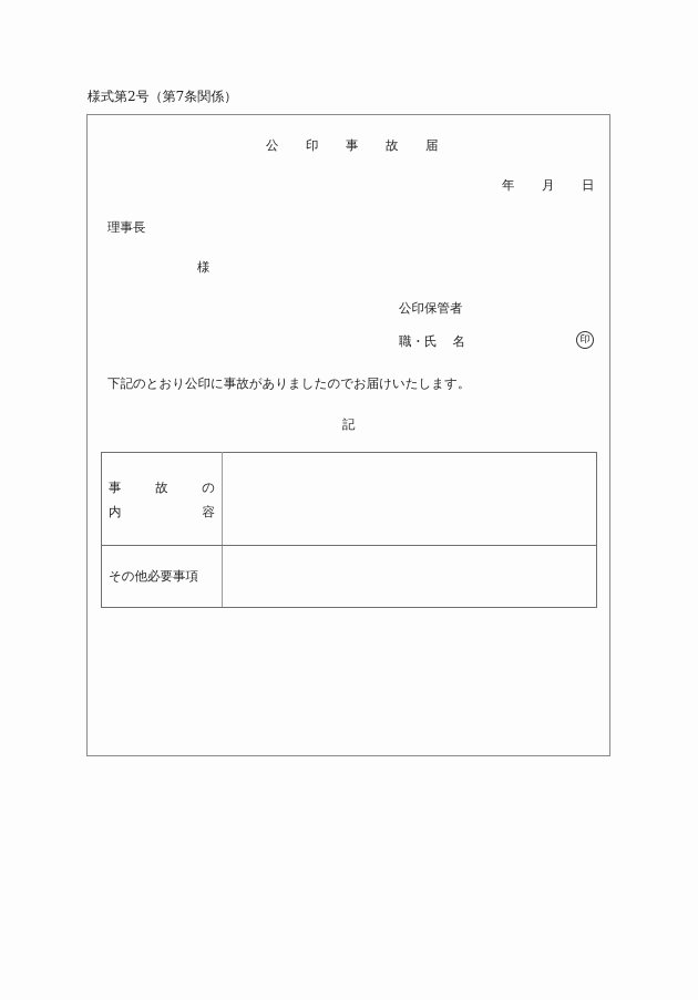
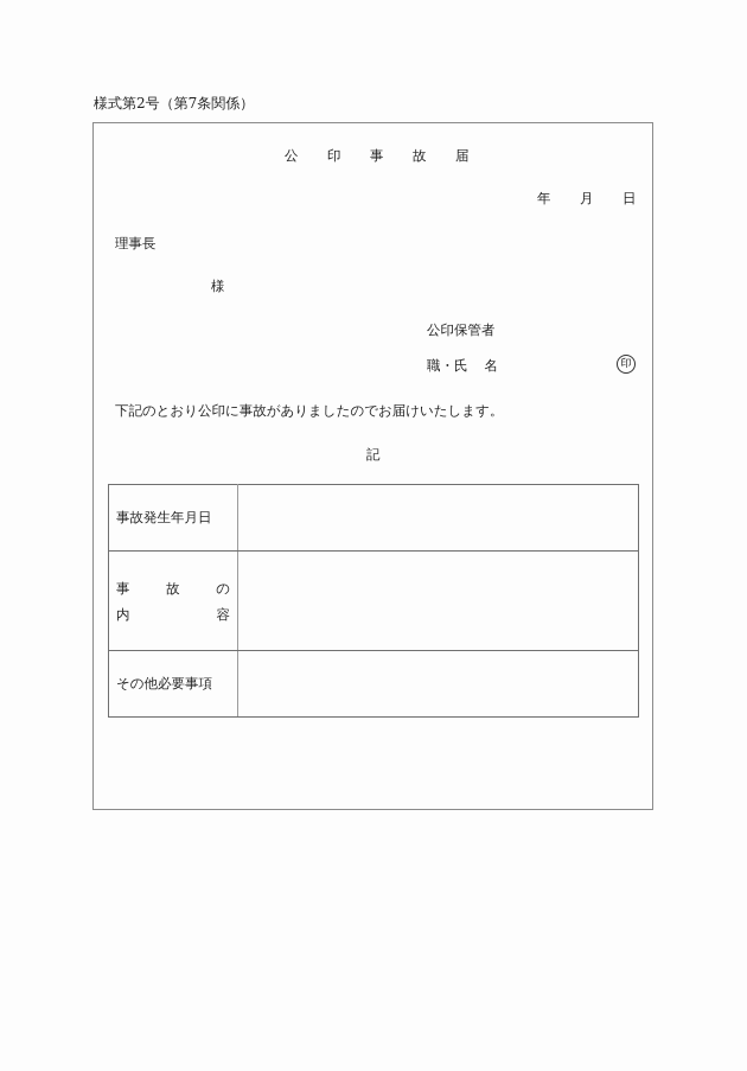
  様式第2号（第7条関係）
  公 印 事 故 届
  年 月 日
  理事長
  様
  公印保管者
  職・氏 名
  印
  下記のとおり公印に事故がありましたのでお届けいたします。
  記
+ 事故発生年月日
  事 故 の 内 容
  その他必要事項
